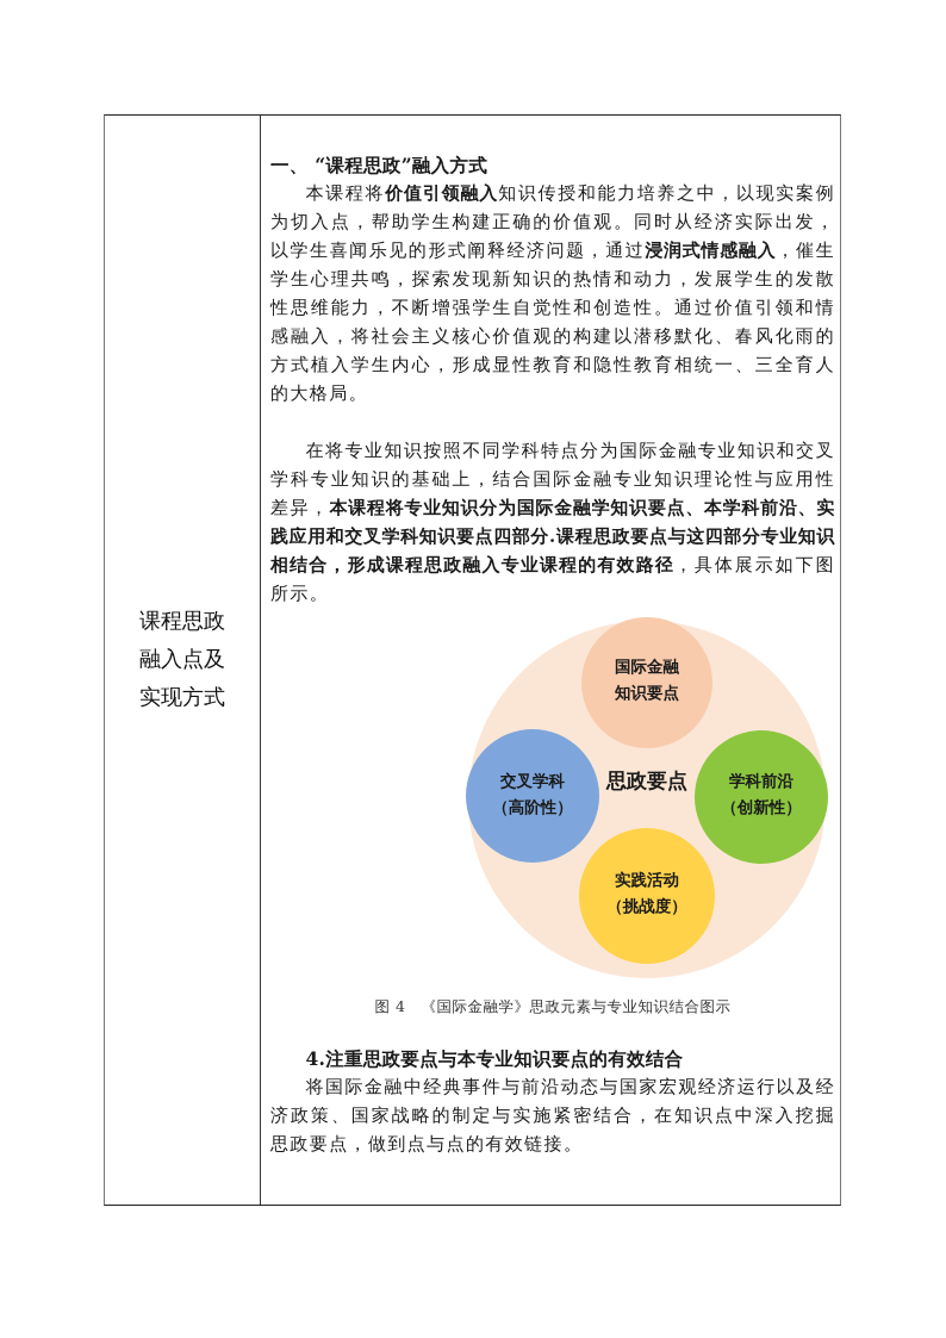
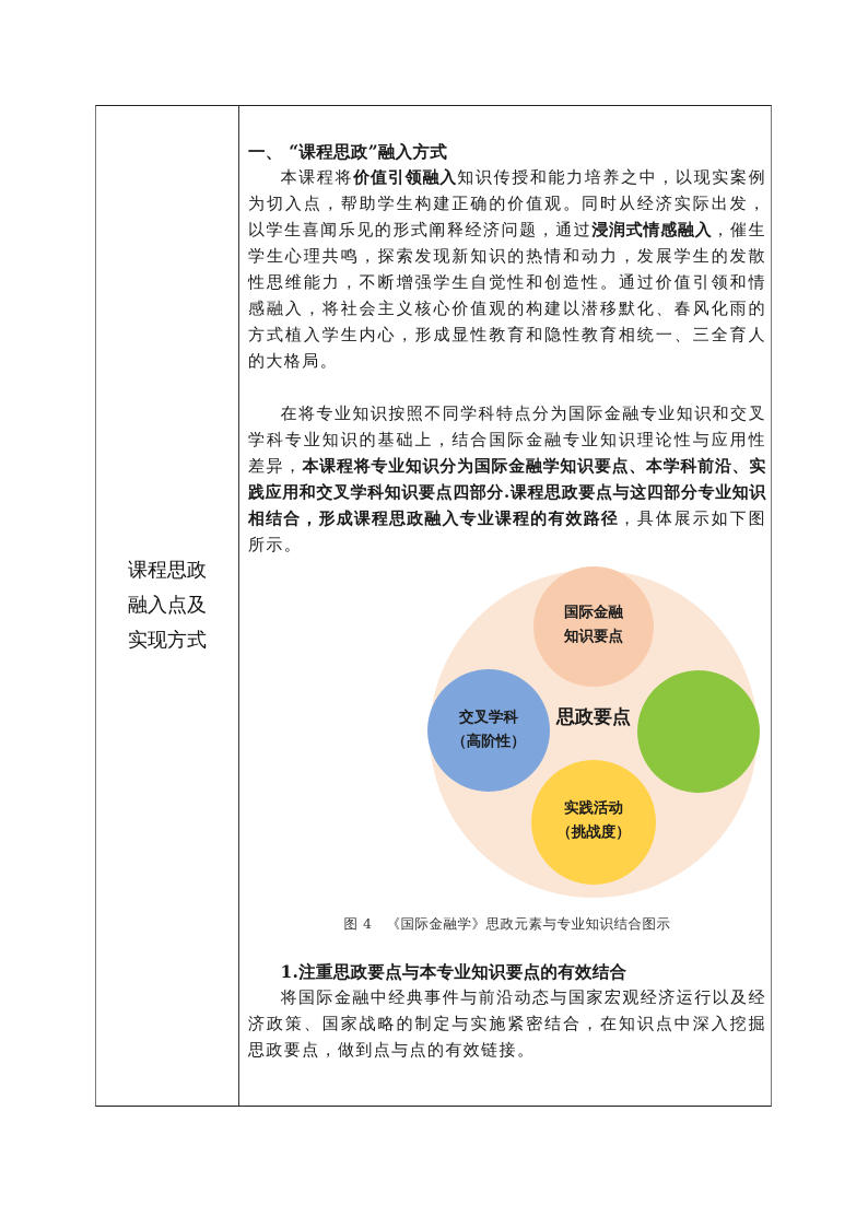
  课程思政
  融入点及
  实现方式
  一、 “课程思政”融入方式
  本课程将价值引领融入知识传授和能力培养之中，以现实案例为切入点，帮助学生构建正确的价值观。同时从经济实际出发，以学生喜闻乐见的形式阐释经济问题，通过浸润式情感融入，催生学生心理共鸣，探索发现新知识的热情和动力，发展学生的发散性思维能力，不断增强学生自觉性和创造性。通过价值引领和情感融入，将社会主义核心价值观的构建以潜移默化、春风化雨的方式植入学生内心，形成显性教育和隐性教育相统一、三全育人的大格局。
  在将专业知识按照不同学科特点分为国际金融专业知识和交叉学科专业知识的基础上，结合国际金融专业知识理论性与应用性差异，本课程将专业知识分为国际金融学知识要点、本学科前沿、实践应用和交叉学科知识要点四部分.课程思政要点与这四部分专业知识相结合，形成课程思政融入专业课程的有效路径，具体展示如下图所示。
  国际金融
  知识要点
  交叉学科
  （高阶性）
- 学科前沿
- （创新性）
  实践活动
  （挑战度）
  思政要点
  图 4 《国际金融学》思政元素与专业知识结合图示
- 4.注重思政要点与本专业知识要点的有效结合
+ 1.注重思政要点与本专业知识要点的有效结合
  将国际金融中经典事件与前沿动态与国家宏观经济运行以及经济政策、国家战略的制定与实施紧密结合，在知识点中深入挖掘思政要点，做到点与点的有效链接。
